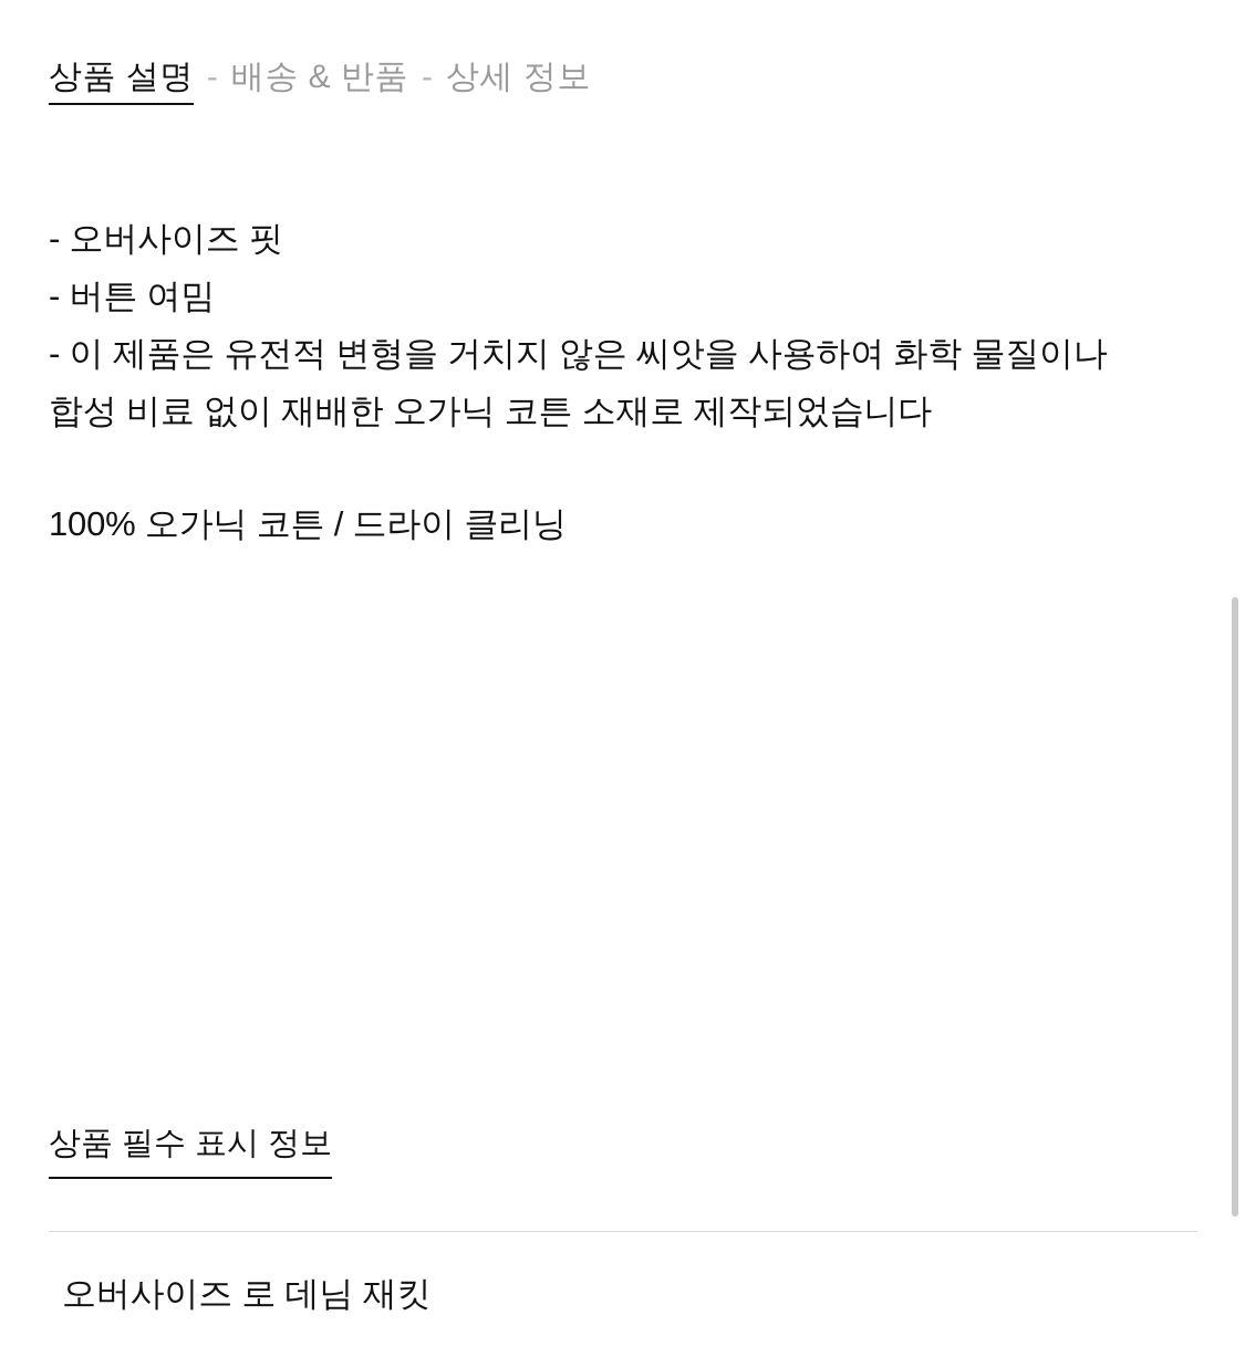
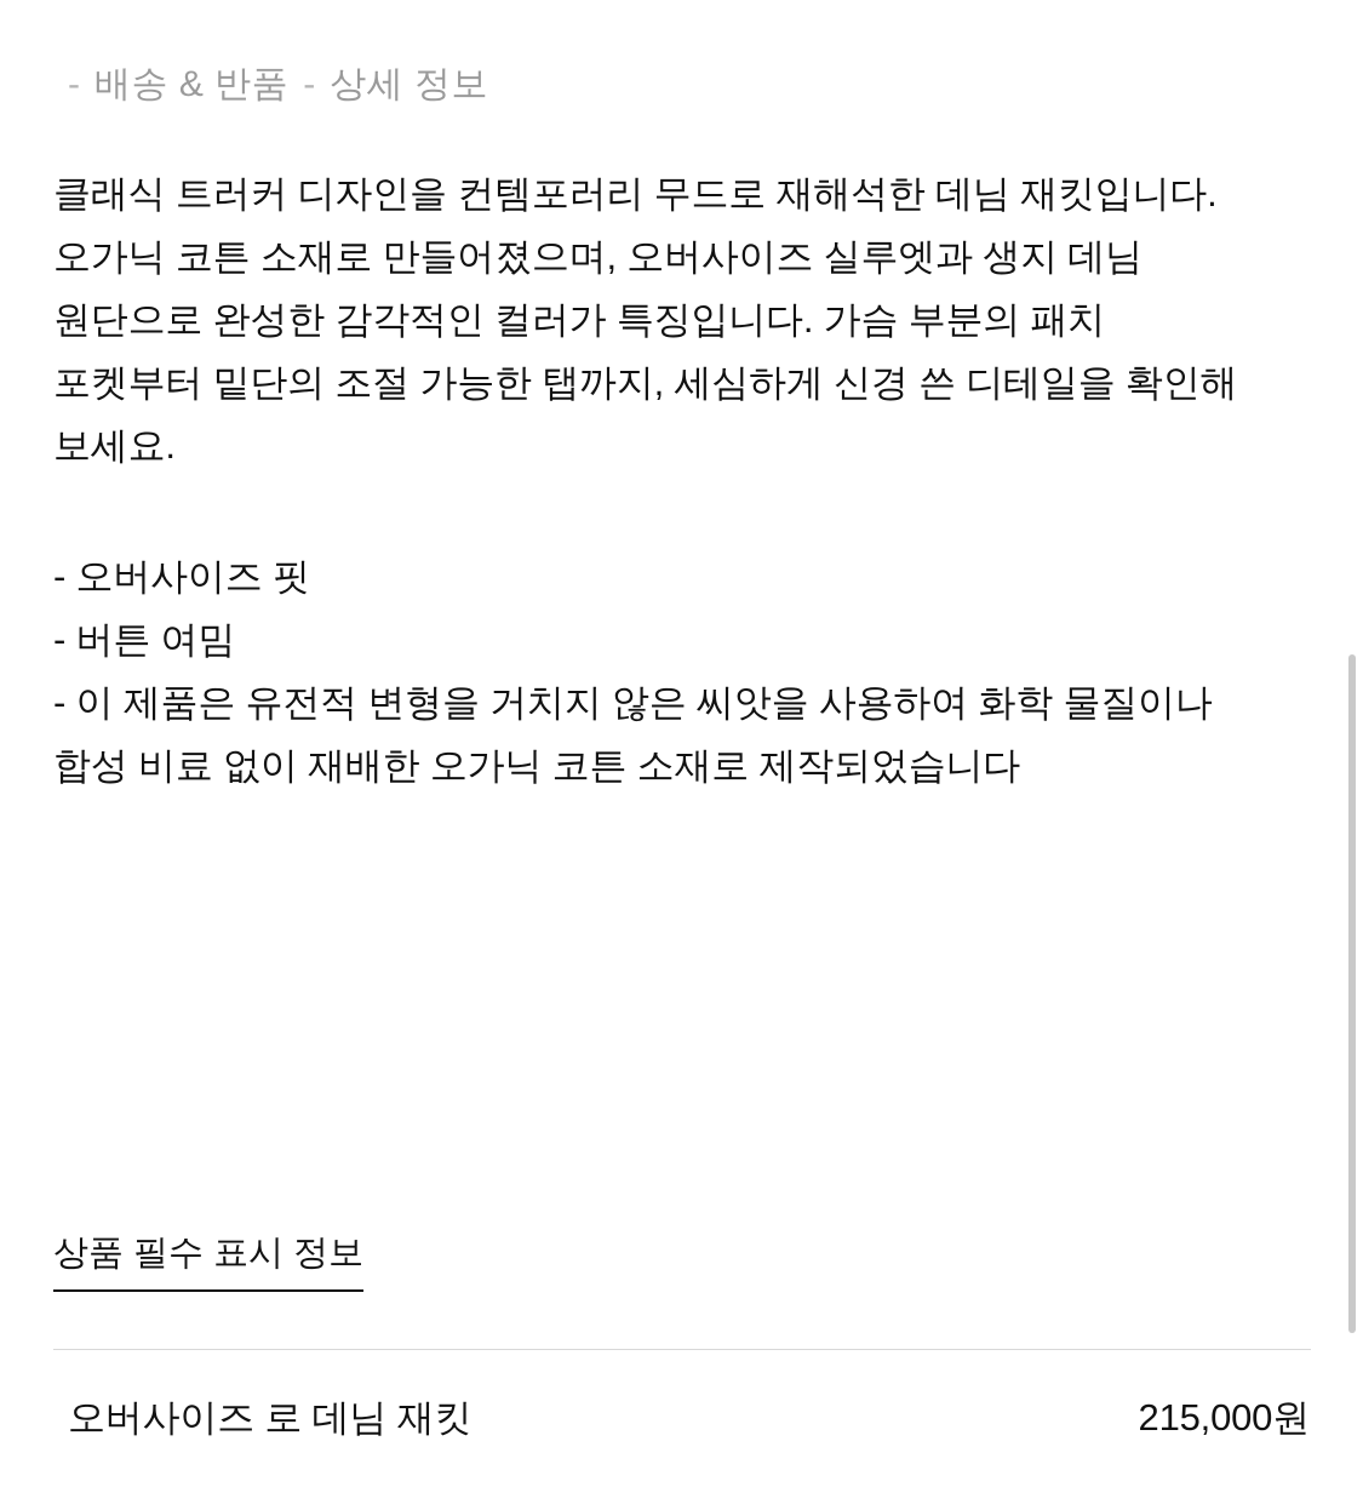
- 상품 설명
  -
  배송 & 반품
  -
  상세 정보
+ 클래식 트러커 디자인을 컨템포러리 무드로 재해석한 데님 재킷입니다. 오가닉 코튼 소재로 만들어졌으며, 오버사이즈 실루엣과 생지 데님 원단으로 완성한 감각적인 컬러가 특징입니다. 가슴 부분의 패치 포켓부터 밑단의 조절 가능한 탭까지, 세심하게 신경 쓴 디테일을 확인해 보세요.
  - 오버사이즈 핏
  - 버튼 여밈
  - 이 제품은 유전적 변형을 거치지 않은 씨앗을 사용하여 화학 물질이나 합성 비료 없이 재배한 오가닉 코튼 소재로 제작되었습니다
- 100% 오가닉 코튼 / 드라이 클리닝
  상품 필수 표시 정보
  오버사이즈 로 데님 재킷
+ 215,000원
